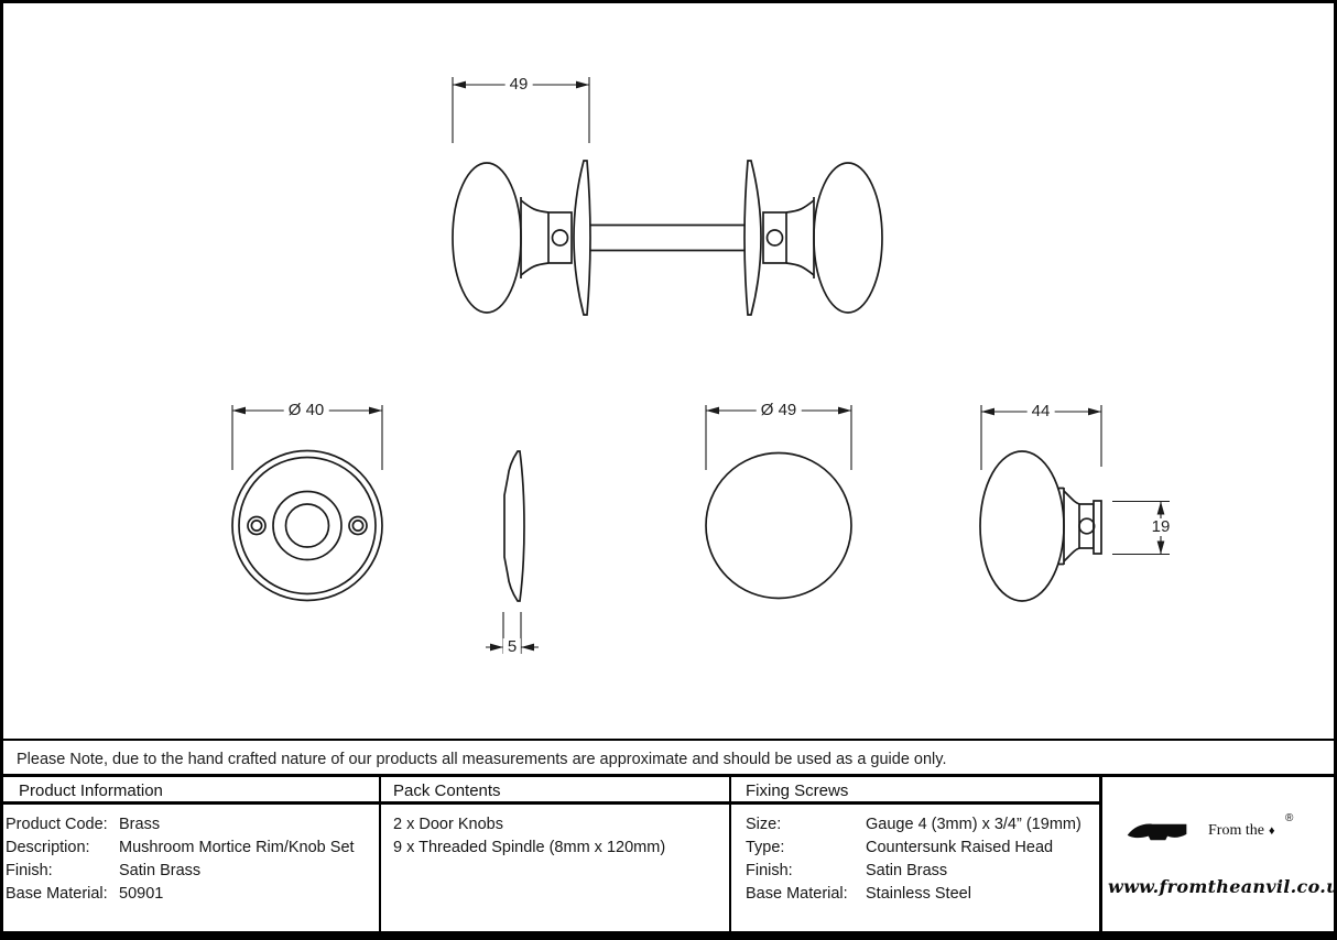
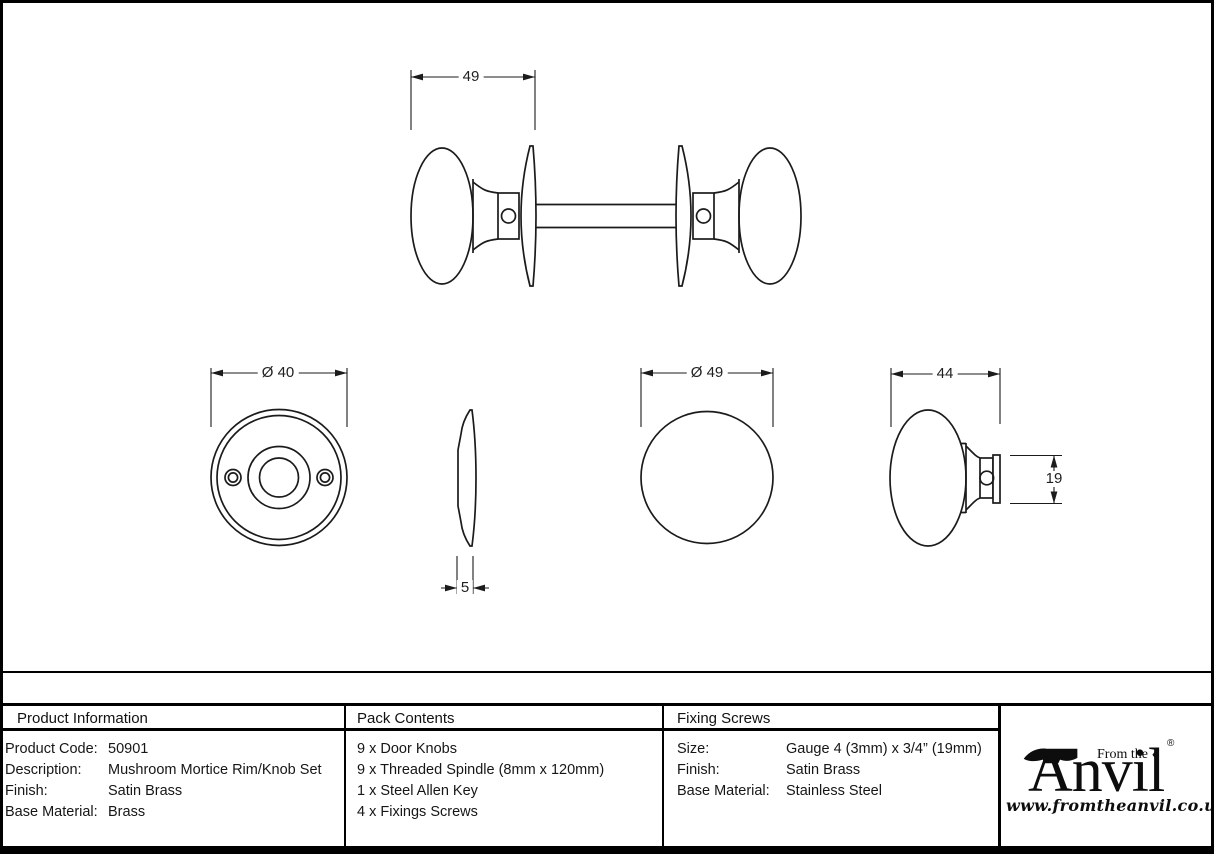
  49
  Ø 40
  5
  Ø 49
  44
  19
- Please Note, due to the hand crafted nature of our products all measurements are approximate and should be used as a guide only.
  Product Information
  Pack Contents
  Fixing Screws
- Product Code: Brass
+ Product Code: 50901
  Description: Mushroom Mortice Rim/Knob Set
  Finish: Satin Brass
- Base Material: 50901
+ Base Material: Brass
- 2 x Door Knobs
+ 9 x Door Knobs
  9 x Threaded Spindle (8mm x 120mm)
+ 1 x Steel Allen Key
+ 4 x Fixings Screws
  Size: Gauge 4 (3mm) x 3/4” (19mm)
- Type: Countersunk Raised Head
  Finish: Satin Brass
  Base Material: Stainless Steel
+ Anvil
  From the
  ♦
  ®
  www.fromtheanvil.co.
